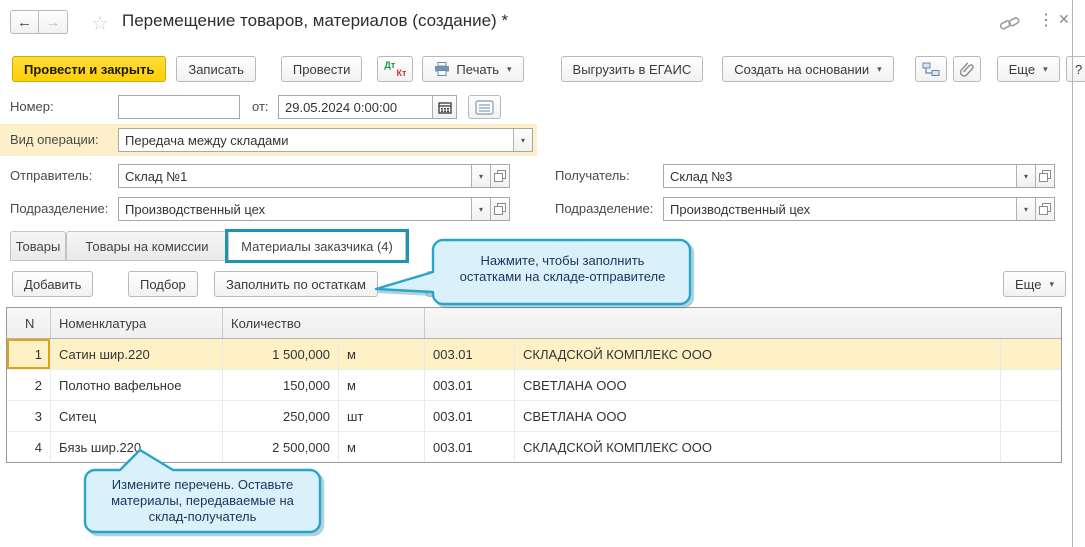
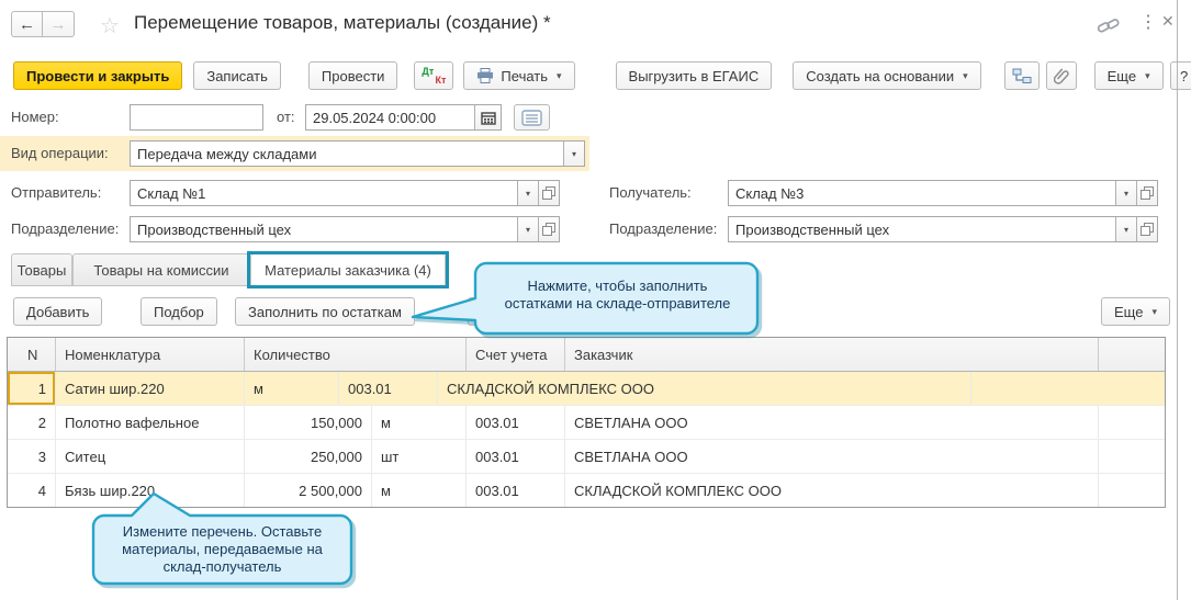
  ←
  →
  ☆
- Перемещение товаров, материалов (создание) *
+ Перемещение товаров, материалы (создание) *
  ⋮
  ✕
  Провести и закрыть
  Записать
  Провести
  Дт
  Кт
  Печать
  ▾
  Выгрузить в ЕГАИС
  Создать на основании
  ▾
  Еще
  ▾
  ?
  Номер:
  от:
  29.05.2024 0:00:00
  Вид операции:
  Передача между складами
  ▾
  Отправитель:
  Склад №1
  ▾
  Получатель:
  Склад №3
  ▾
  Подразделение:
  Производственный цех
  ▾
  Подразделение:
  Производственный цех
  ▾
  Товары
  Товары на комиссии
  Материалы заказчика (4)
  Добавить
  Подбор
  Заполнить по остаткам
  Еще
  ▾
  N
  Номенклатура
  Количество
+ Счет учета
+ Заказчик
  1
  Сатин шир.220
- 1 500,000
  м
  003.01
  СКЛАДСКОЙ КОМПЛЕКС ООО
  2
  Полотно вафельное
  150,000
  м
  003.01
  СВЕТЛАНА ООО
  3
  Ситец
  250,000
  шт
  003.01
  СВЕТЛАНА ООО
  4
  Бязь шир.220
  2 500,000
  м
  003.01
  СКЛАДСКОЙ КОМПЛЕКС ООО
  Нажмите, чтобы заполнить остатками на складе-отправителе
  Измените перечень. Оставьте материалы, передаваемые на склад-получатель
